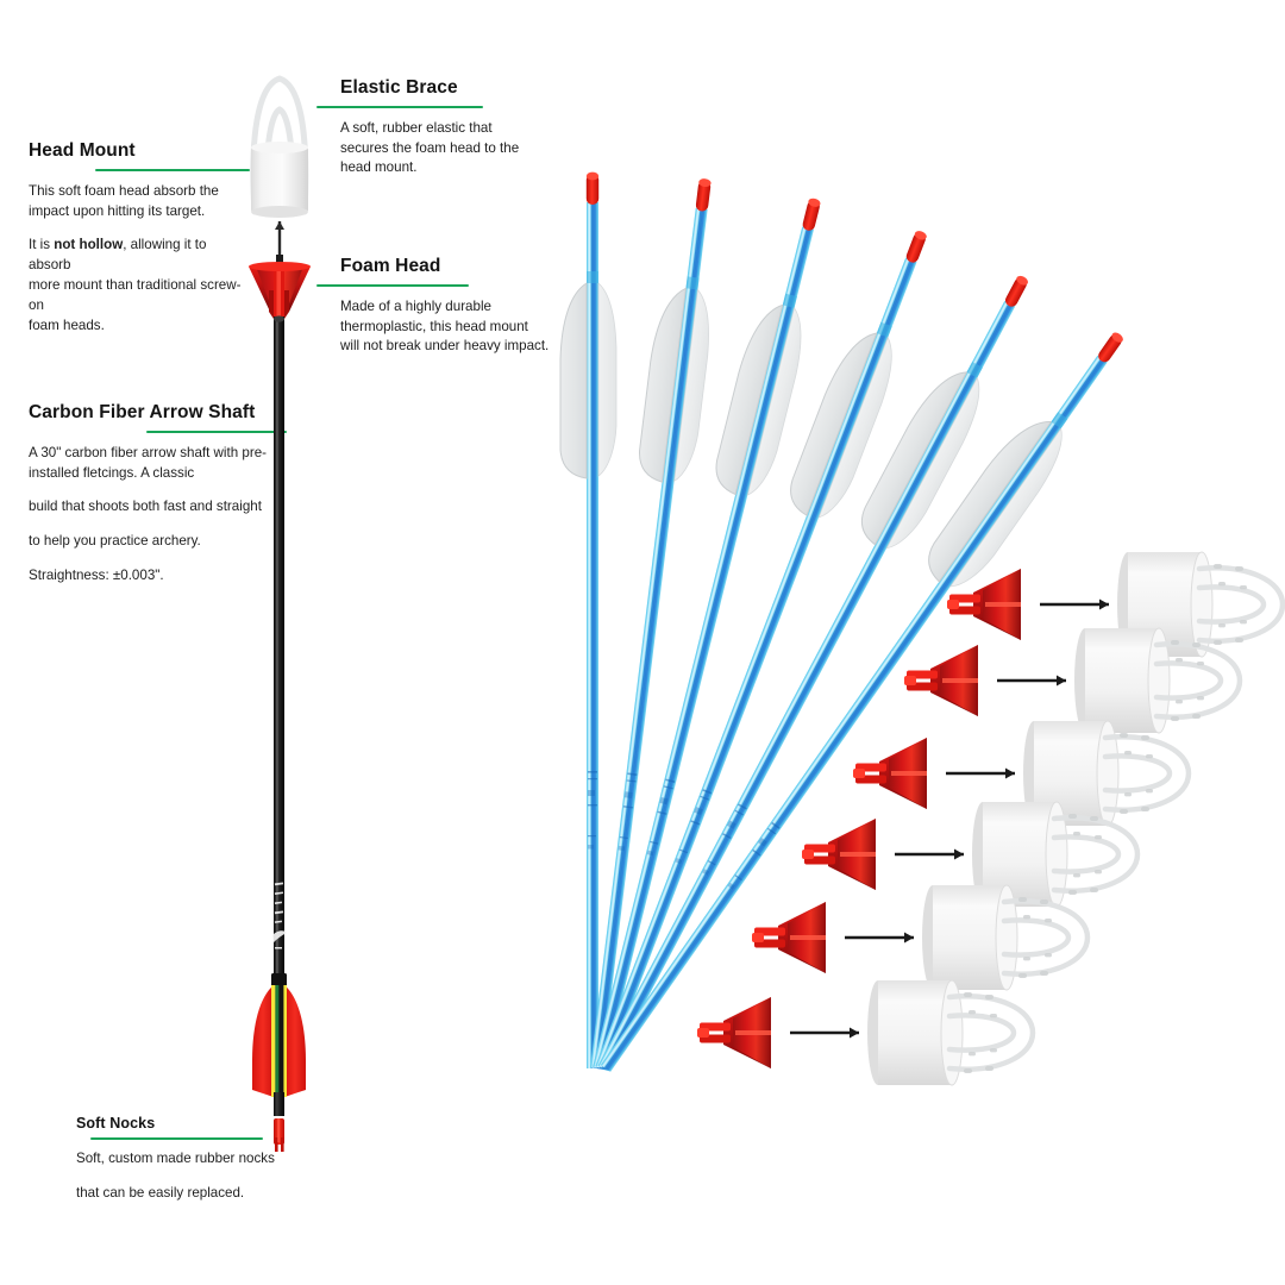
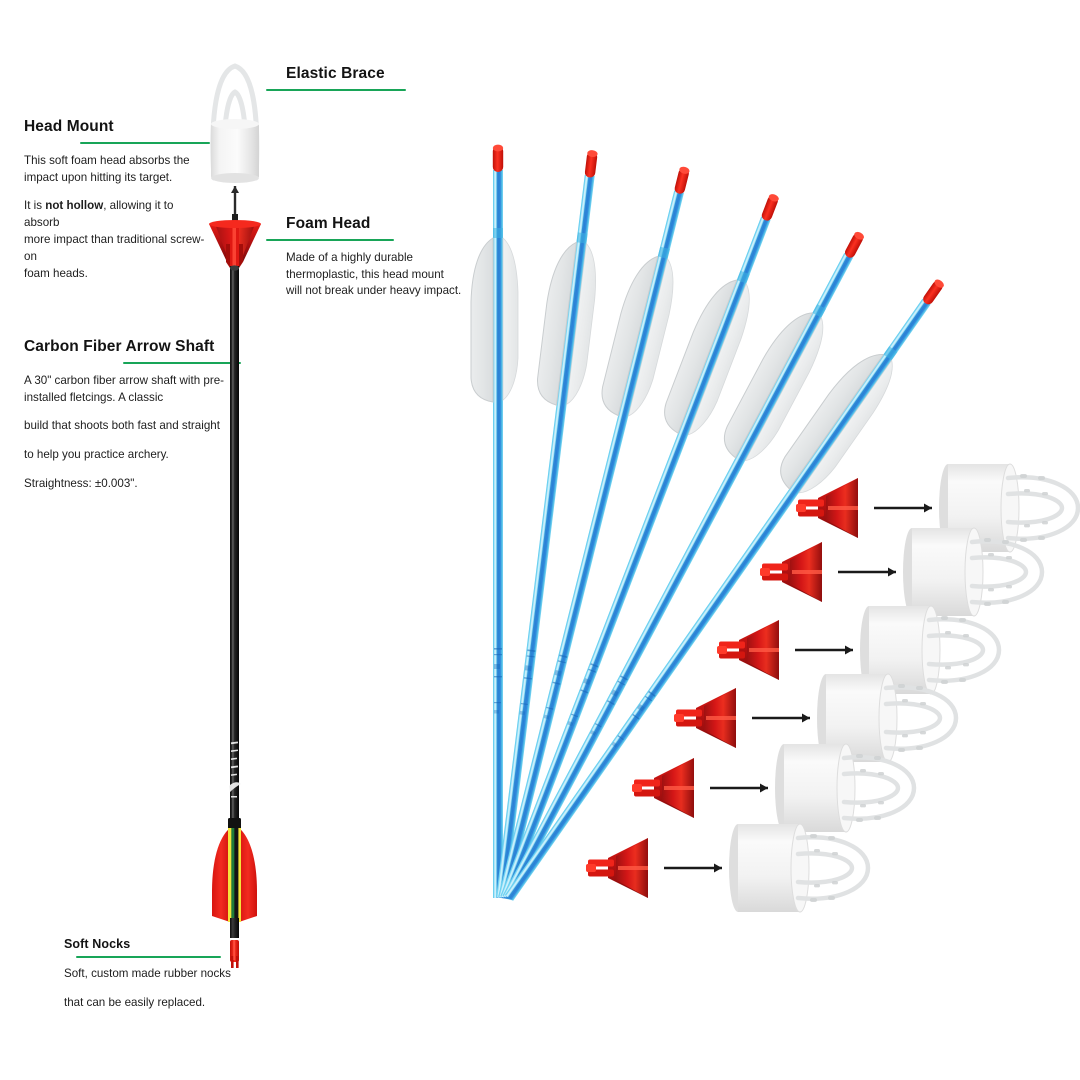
  Head Mount
- This soft foam head absorb the impact upon hitting its target.
+ This soft foam head absorbs the impact upon hitting its target.
  It is not hollow, allowing it to absorb
- more mount than traditional screw-on
+ more impact than traditional screw-on
  foam heads.
  Elastic Brace
- A soft, rubber elastic that secures the foam head to the head mount.
  Foam Head
  Made of a highly durable thermoplastic, this head mount will not break under heavy impact.
  Carbon Fiber Arrow Shaft
  A 30" carbon fiber arrow shaft with pre-installed fletcings. A classic
  build that shoots both fast and straight
  to help you practice archery.
  Straightness: ±0.003".
  Soft Nocks
  Soft, custom made rubber nocks
  that can be easily replaced.
